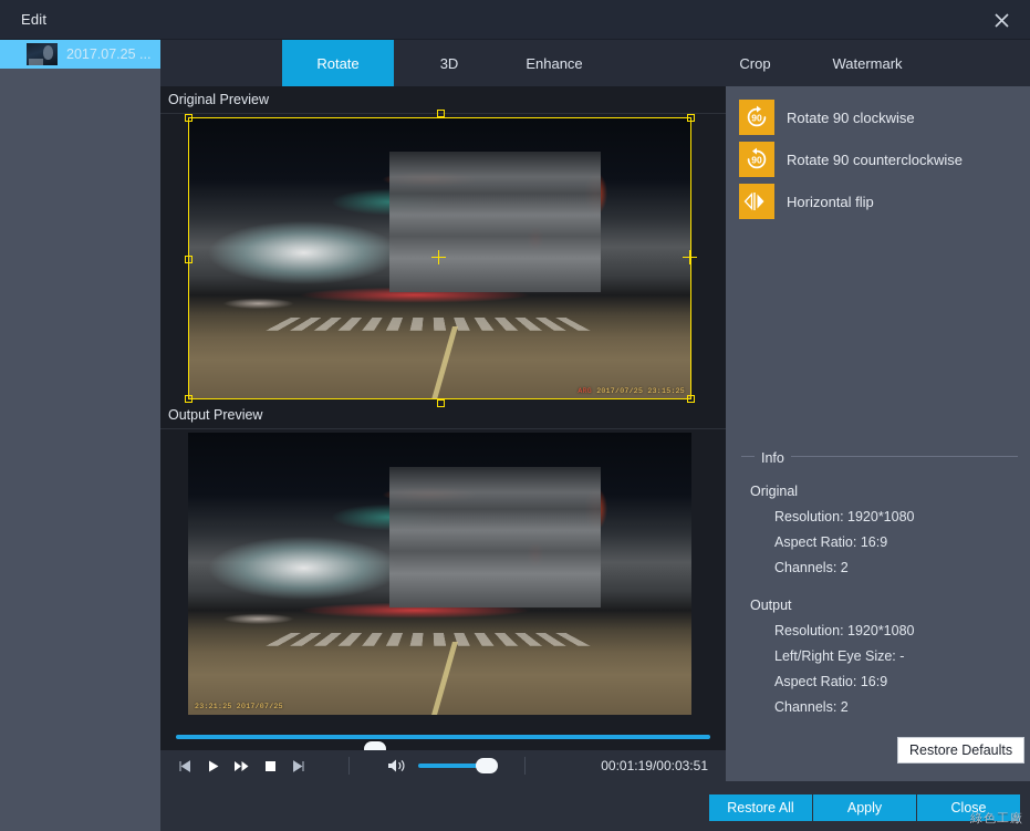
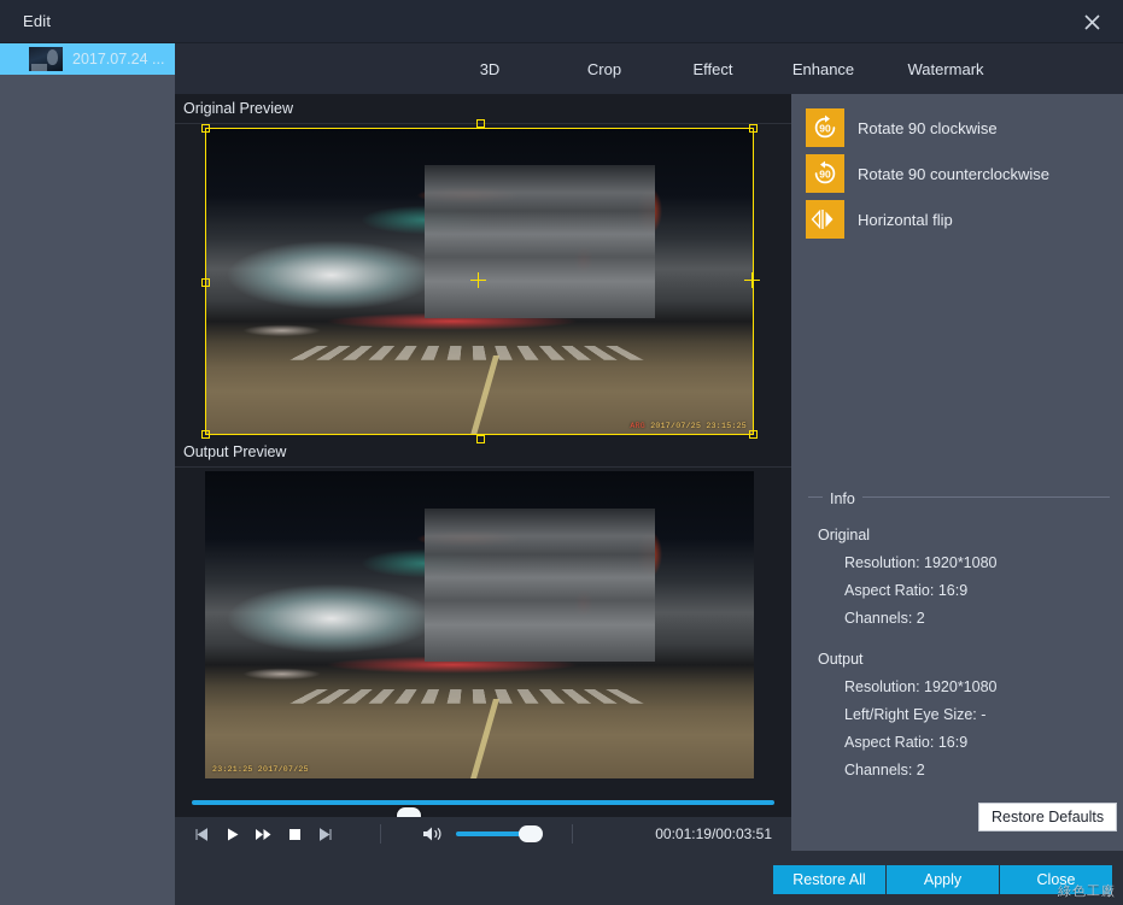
  Edit
- 2017.07.25 ...
+ 2017.07.24 ...
- Rotate
  3D
- Enhance
+ Crop
+ Effect
- Crop
+ Enhance
  Watermark
  Original Preview
  Output Preview
  00:01:19/00:03:51
  90
  Rotate 90 clockwise
  90
  Rotate 90 counterclockwise
  Horizontal flip
  Info
  Original
  Resolution: 1920*1080
  Aspect Ratio: 16:9
  Channels: 2
  Output
  Resolution: 1920*1080
  Left/Right Eye Size: -
  Aspect Ratio: 16:9
  Channels: 2
  Restore Defaults
  Restore All
  Apply
  Close
  綠色工廠
